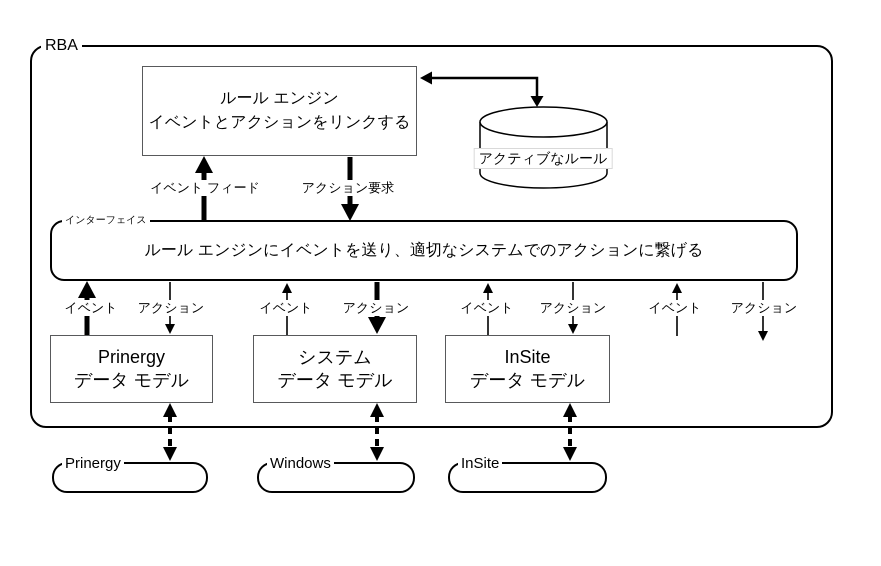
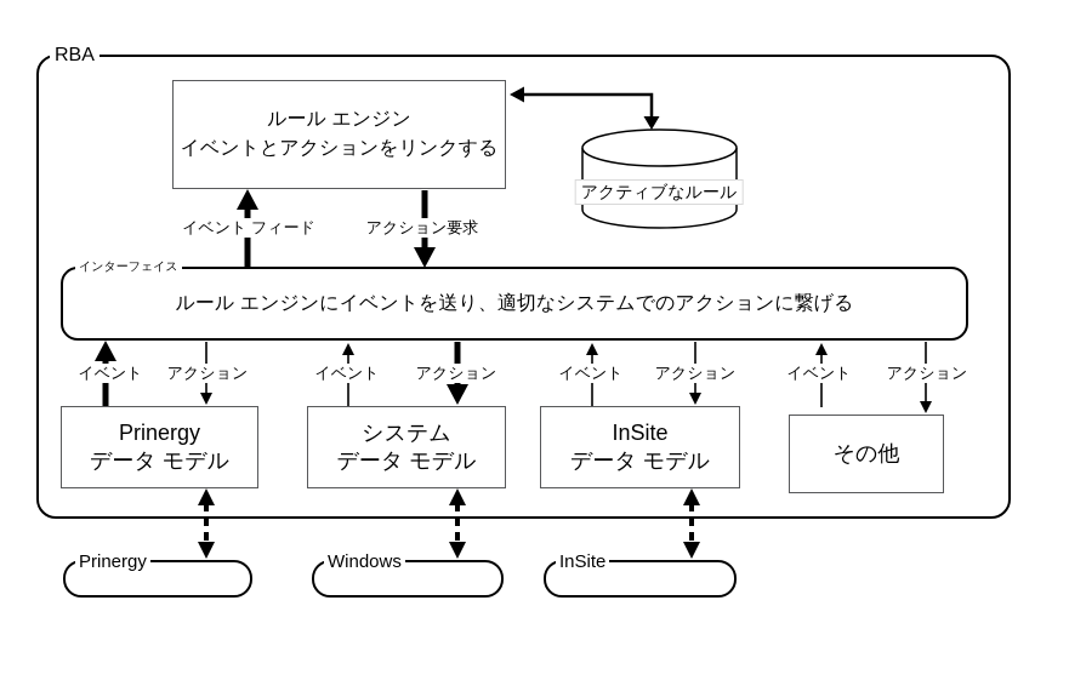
  RBA
  ルール エンジン
  イベントとアクションをリンクする
  アクティブなルール
  イベント フィード
  アクション要求
  インターフェイス
  ルール エンジンにイベントを送り、適切なシステムでのアクションに繋げる
  イベント
  アクション
  イベント
  アクション
  イベント
  アクション
  イベント
  アクション
  Prinergy
  データ モデル
  システム
  データ モデル
  InSite
  データ モデル
+ その他
  Prinergy
  Windows
  InSite
